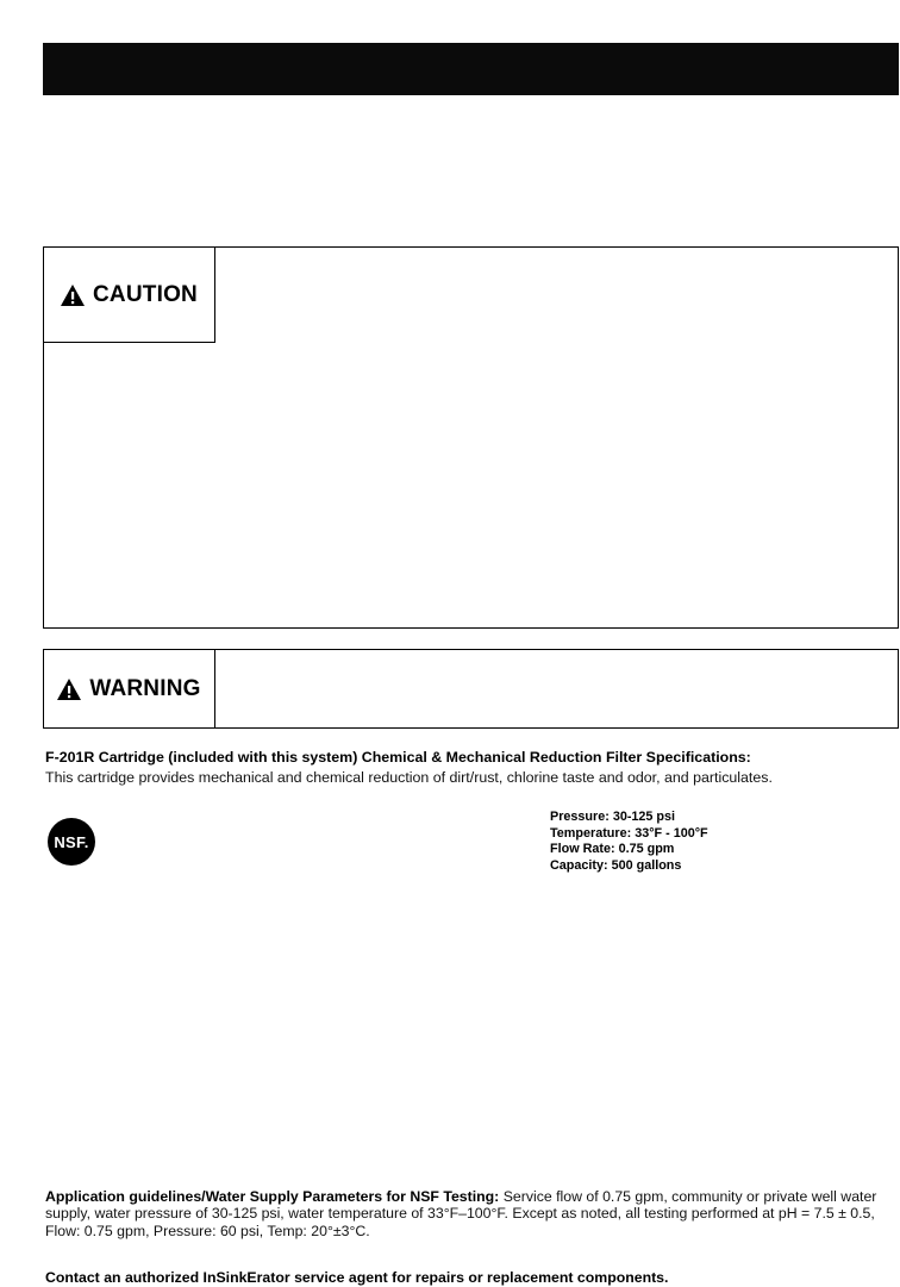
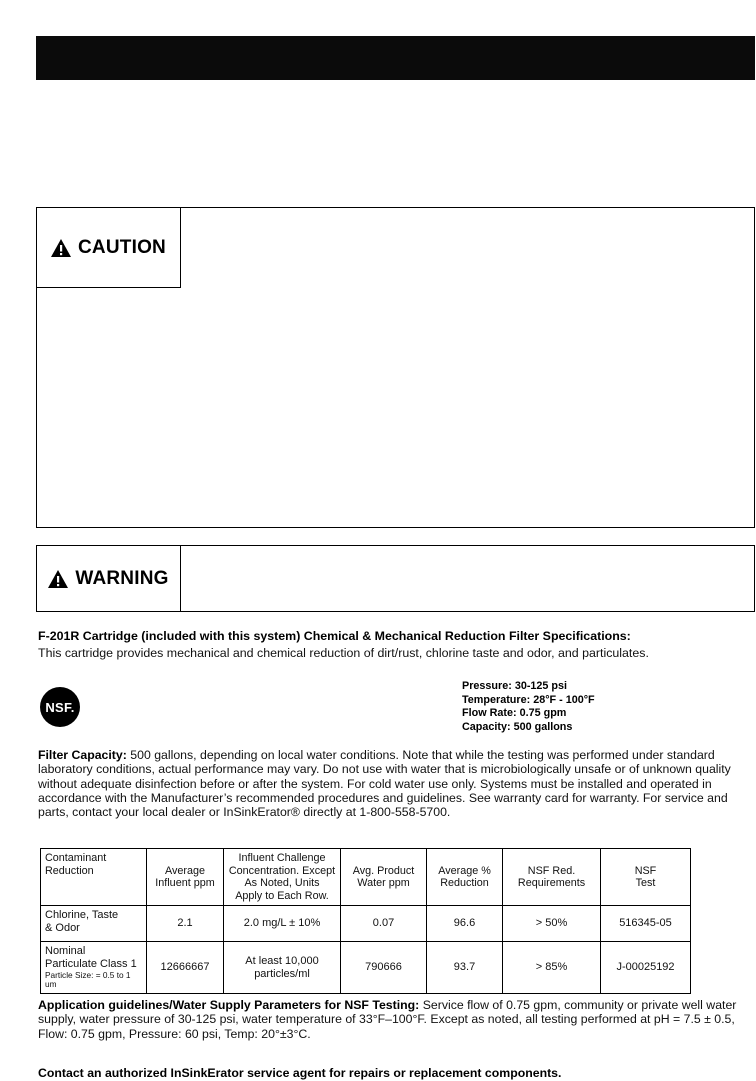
  CAUTION
  WARNING
  F-201R Cartridge (included with this system) Chemical & Mechanical Reduction Filter Specifications:
  This cartridge provides mechanical and chemical reduction of dirt/rust, chlorine taste and odor, and particulates.
  NSF.
  Pressure: 30-125 psi
- Temperature: 33°F - 100°F
+ Temperature: 28°F - 100°F
  Flow Rate: 0.75 gpm
  Capacity: 500 gallons
+ Filter Capacity: 500 gallons, depending on local water conditions. Note that while the testing was performed under standard laboratory conditions, actual performance may vary. Do not use with water that is microbiologically unsafe or of unknown quality without adequate disinfection before or after the system. For cold water use only. Systems must be installed and operated in accordance with the Manufacturer’s recommended procedures and guidelines. See warranty card for warranty. For service and parts, contact your local dealer or InSinkErator® directly at 1-800-558-5700.
+ Contaminant Reduction	Average Influent ppm	Influent Challenge Concentration. Except As Noted, Units Apply to Each Row.	Avg. Product Water ppm	Average % Reduction	NSF Red. Requirements	NSF Test
+ Chlorine, Taste & Odor	2.1	2.0 mg/L ± 10%	0.07	96.6	> 50%	516345-05
+ Nominal Particulate Class 1Particle Size: = 0.5 to 1 um	12666667	At least 10,000 particles/ml	790666	93.7	> 85%	J-00025192
  Application guidelines/Water Supply Parameters for NSF Testing: Service flow of 0.75 gpm, community or private well water supply, water pressure of 30-125 psi, water temperature of 33°F–100°F. Except as noted, all testing performed at pH = 7.5 ± 0.5, Flow: 0.75 gpm, Pressure: 60 psi, Temp: 20°±3°C.
  Contact an authorized InSinkErator service agent for repairs or replacement components.
